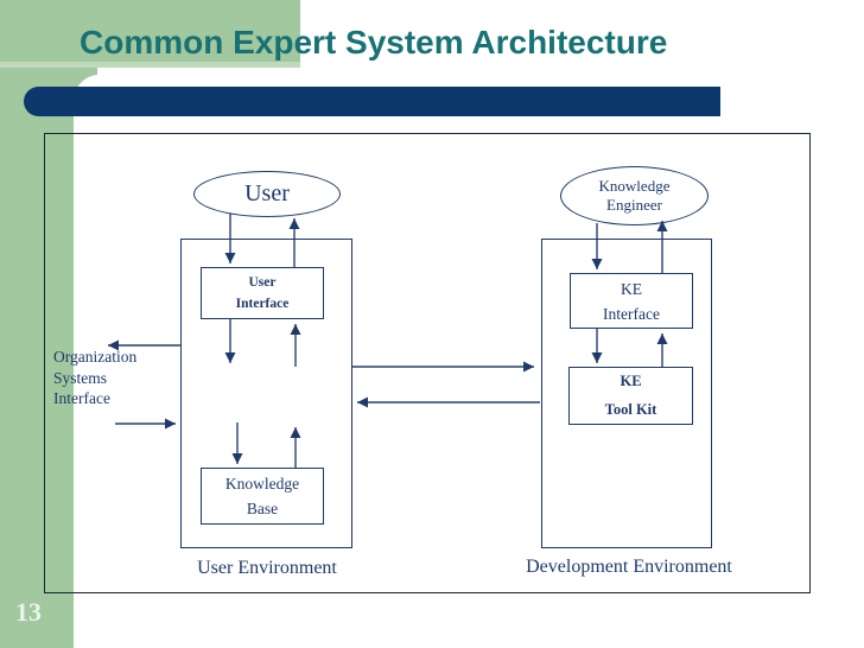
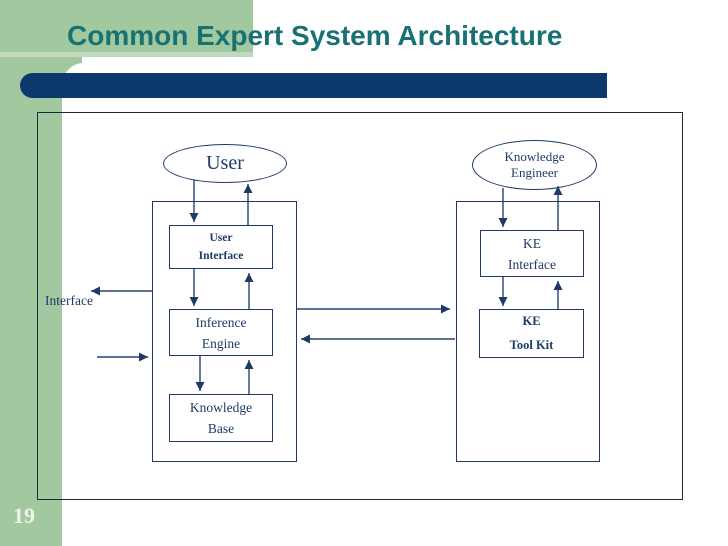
  Common Expert System Architecture
  User
  Knowledge
  Engineer
  User
  Interface
+ Inference
+ Engine
  Knowledge
  Base
  KE
  Interface
  KE
  Tool Kit
- Organization
- Systems
  Interface
- User Environment
- Development Environment
- 13
+ 19
